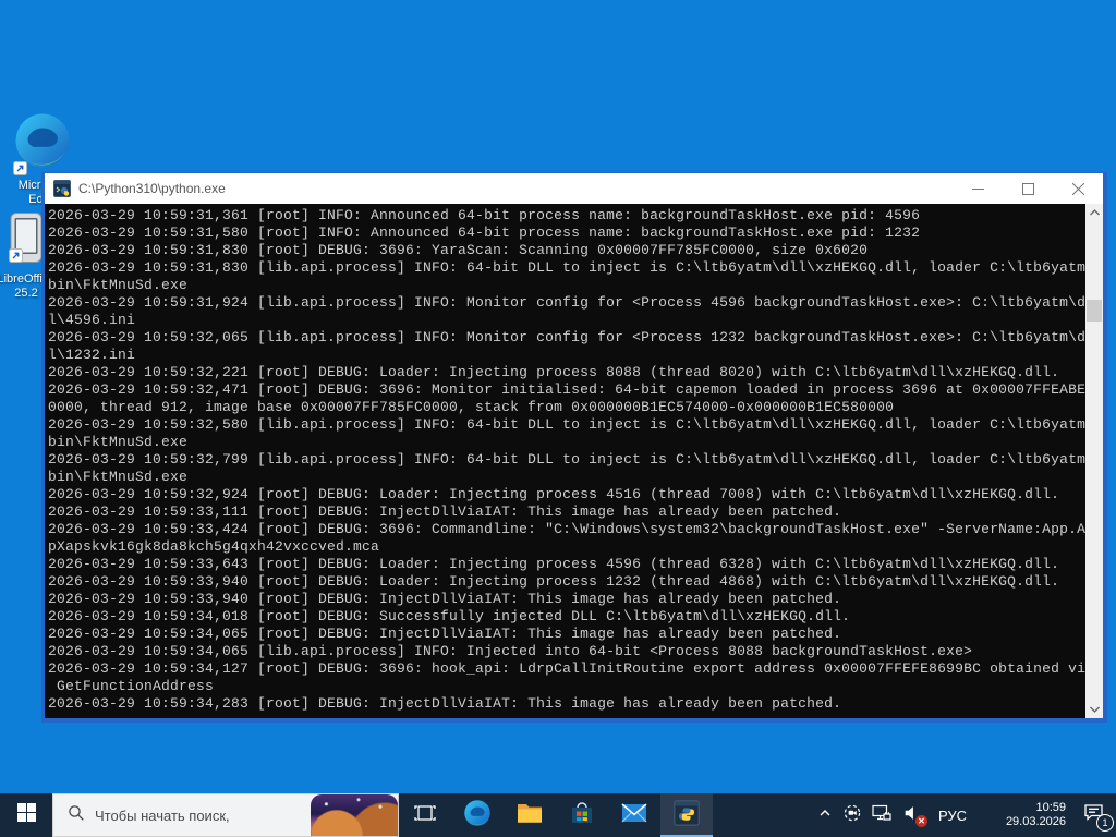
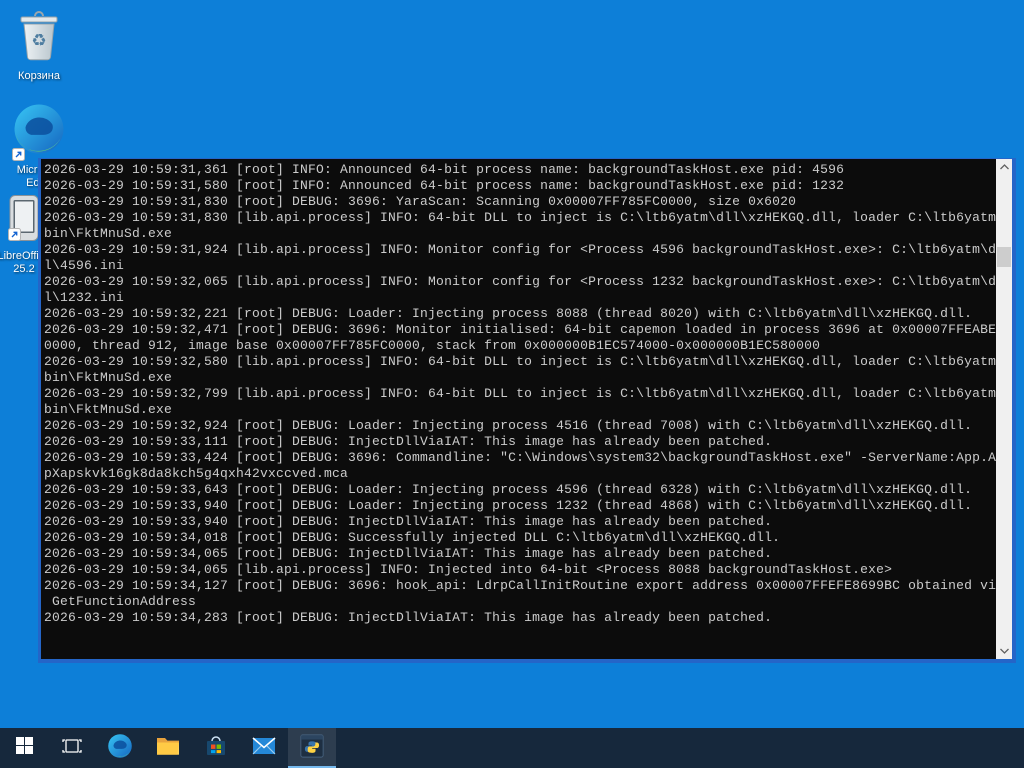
+ ♻
+ Корзина
  LibreOff
  25.2
- C:\Python310\python.exe
  2026-03-29 10:59:31,361 [root] INFO: Announced 64-bit process name: backgroundTaskHost.exe pid: 4596
  2026-03-29 10:59:31,580 [root] INFO: Announced 64-bit process name: backgroundTaskHost.exe pid: 1232
  2026-03-29 10:59:31,830 [root] DEBUG: 3696: YaraScan: Scanning 0x00007FF785FC0000, size 0x6020
  2026-03-29 10:59:31,830 [lib.api.process] INFO: 64-bit DLL to inject is C:\ltb6yatm\dll\xzHEKGQ.dll, loader C:\ltb6yatm
  bin\FktMnuSd.exe
  2026-03-29 10:59:31,924 [lib.api.process] INFO: Monitor config for <Process 4596 backgroundTaskHost.exe>: C:\ltb6yatm\d
  l\4596.ini
  2026-03-29 10:59:32,065 [lib.api.process] INFO: Monitor config for <Process 1232 backgroundTaskHost.exe>: C:\ltb6yatm\d
  l\1232.ini
  2026-03-29 10:59:32,221 [root] DEBUG: Loader: Injecting process 8088 (thread 8020) with C:\ltb6yatm\dll\xzHEKGQ.dll.
  2026-03-29 10:59:32,471 [root] DEBUG: 3696: Monitor initialised: 64-bit capemon loaded in process 3696 at 0x00007FFEABE
  0000, thread 912, image base 0x00007FF785FC0000, stack from 0x000000B1EC574000-0x000000B1EC580000
  2026-03-29 10:59:32,580 [lib.api.process] INFO: 64-bit DLL to inject is C:\ltb6yatm\dll\xzHEKGQ.dll, loader C:\ltb6yatm
  bin\FktMnuSd.exe
  2026-03-29 10:59:32,799 [lib.api.process] INFO: 64-bit DLL to inject is C:\ltb6yatm\dll\xzHEKGQ.dll, loader C:\ltb6yatm
  bin\FktMnuSd.exe
  2026-03-29 10:59:32,924 [root] DEBUG: Loader: Injecting process 4516 (thread 7008) with C:\ltb6yatm\dll\xzHEKGQ.dll.
  2026-03-29 10:59:33,111 [root] DEBUG: InjectDllViaIAT: This image has already been patched.
  2026-03-29 10:59:33,424 [root] DEBUG: 3696: Commandline: "C:\Windows\system32\backgroundTaskHost.exe" -ServerName:App.A
  pXapskvk16gk8da8kch5g4qxh42vxccved.mca
  2026-03-29 10:59:33,643 [root] DEBUG: Loader: Injecting process 4596 (thread 6328) with C:\ltb6yatm\dll\xzHEKGQ.dll.
  2026-03-29 10:59:33,940 [root] DEBUG: Loader: Injecting process 1232 (thread 4868) with C:\ltb6yatm\dll\xzHEKGQ.dll.
  2026-03-29 10:59:33,940 [root] DEBUG: InjectDllViaIAT: This image has already been patched.
  2026-03-29 10:59:34,018 [root] DEBUG: Successfully injected DLL C:\ltb6yatm\dll\xzHEKGQ.dll.
  2026-03-29 10:59:34,065 [root] DEBUG: InjectDllViaIAT: This image has already been patched.
  2026-03-29 10:59:34,065 [lib.api.process] INFO: Injected into 64-bit <Process 8088 backgroundTaskHost.exe>
  2026-03-29 10:59:34,127 [root] DEBUG: 3696: hook_api: LdrpCallInitRoutine export address 0x00007FFEFE8699BC obtained vi
  GetFunctionAddress
  2026-03-29 10:59:34,283 [root] DEBUG: InjectDllViaIAT: This image has already been patched.
- Чтобы начать поиск,
- ✕
- РУС
- 10:59
- 29.03.2026
- 1
